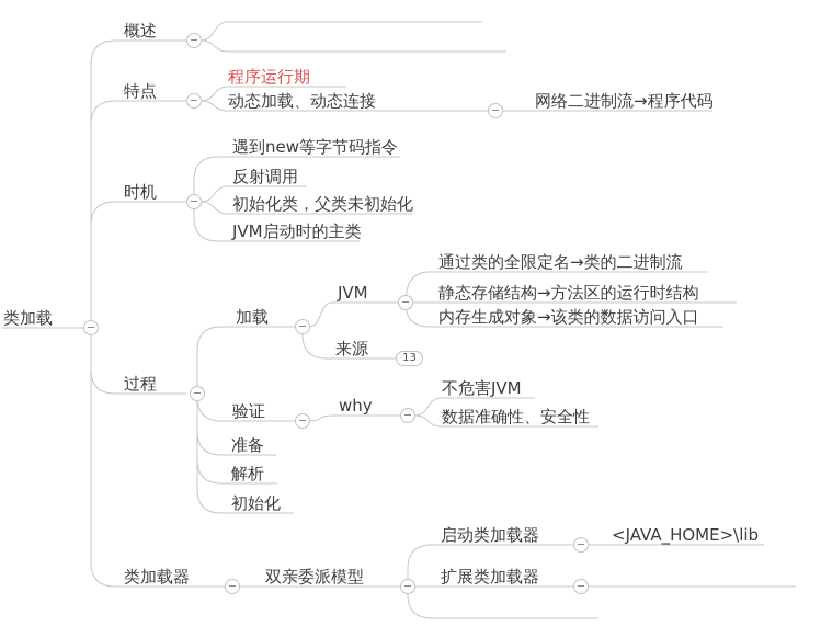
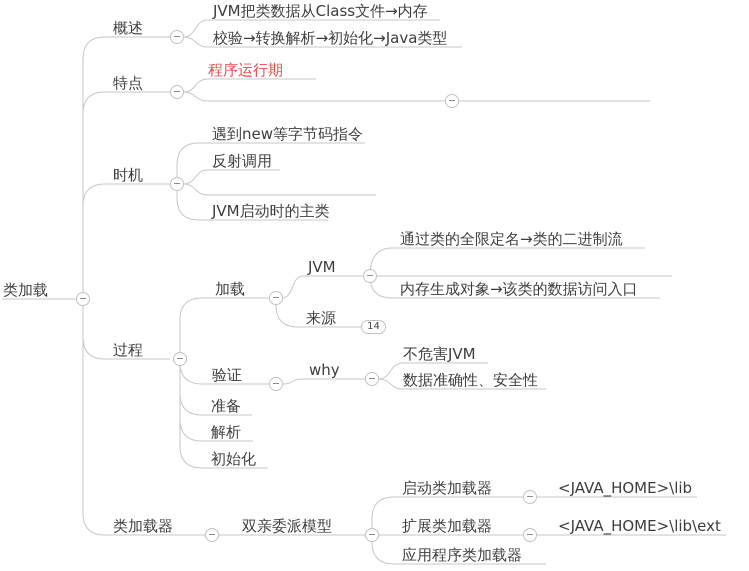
  类加载
  概述
+ JVM把类数据从Class文件→内存
+ 校验→转换解析→初始化→Java类型
  特点
  程序运行期
- 动态加载、动态连接
- 网络二进制流→程序代码
  时机
  遇到new等字节码指令
  反射调用
- 初始化类，父类未初始化
  JVM启动时的主类
  过程
  加载
  JVM
  通过类的全限定名→类的二进制流
- 静态存储结构→方法区的运行时结构
  内存生成对象→该类的数据访问入口
  来源
  验证
  why
  不危害JVM
  数据准确性、安全性
  准备
  解析
  初始化
  类加载器
  双亲委派模型
  启动类加载器
  <JAVA_HOME>\lib
  扩展类加载器
+ <JAVA_HOME>\lib\ext
+ 应用程序类加载器
- 13
+ 14
